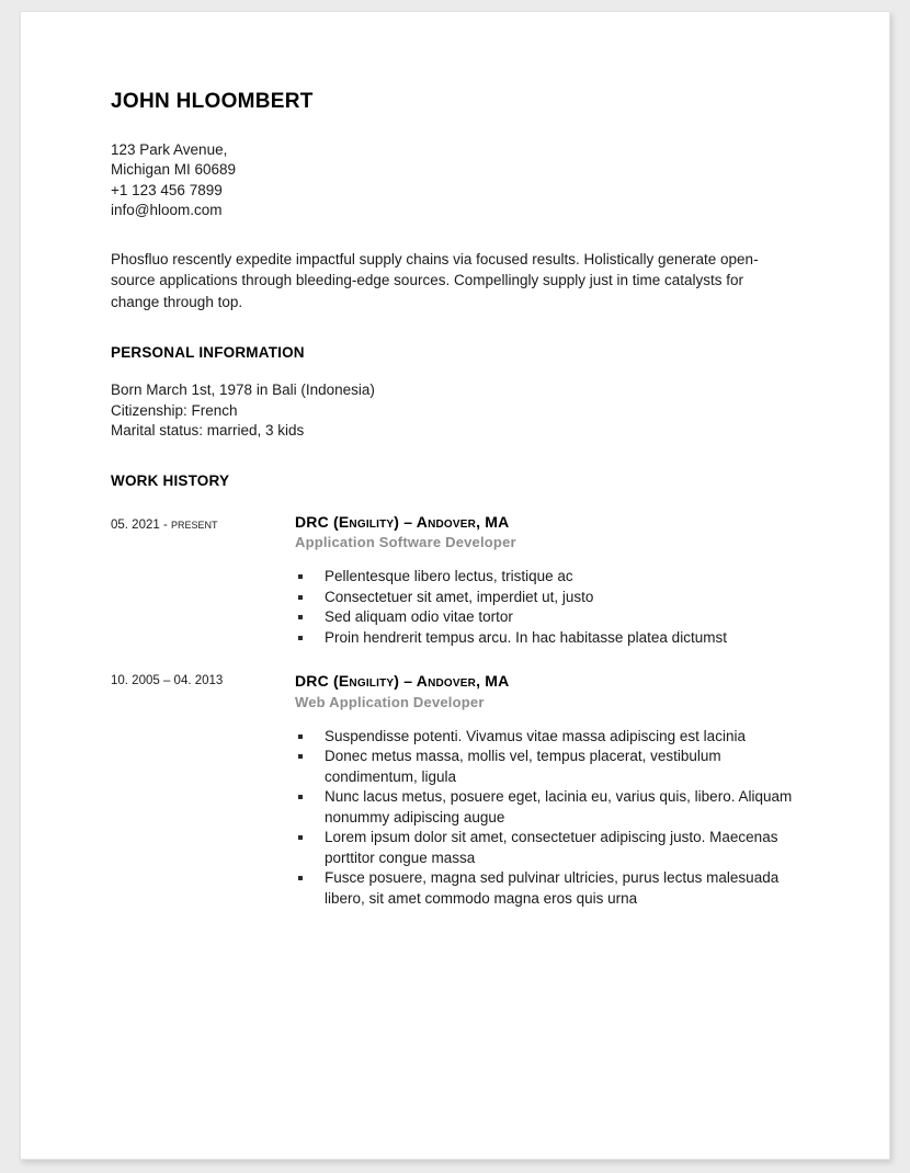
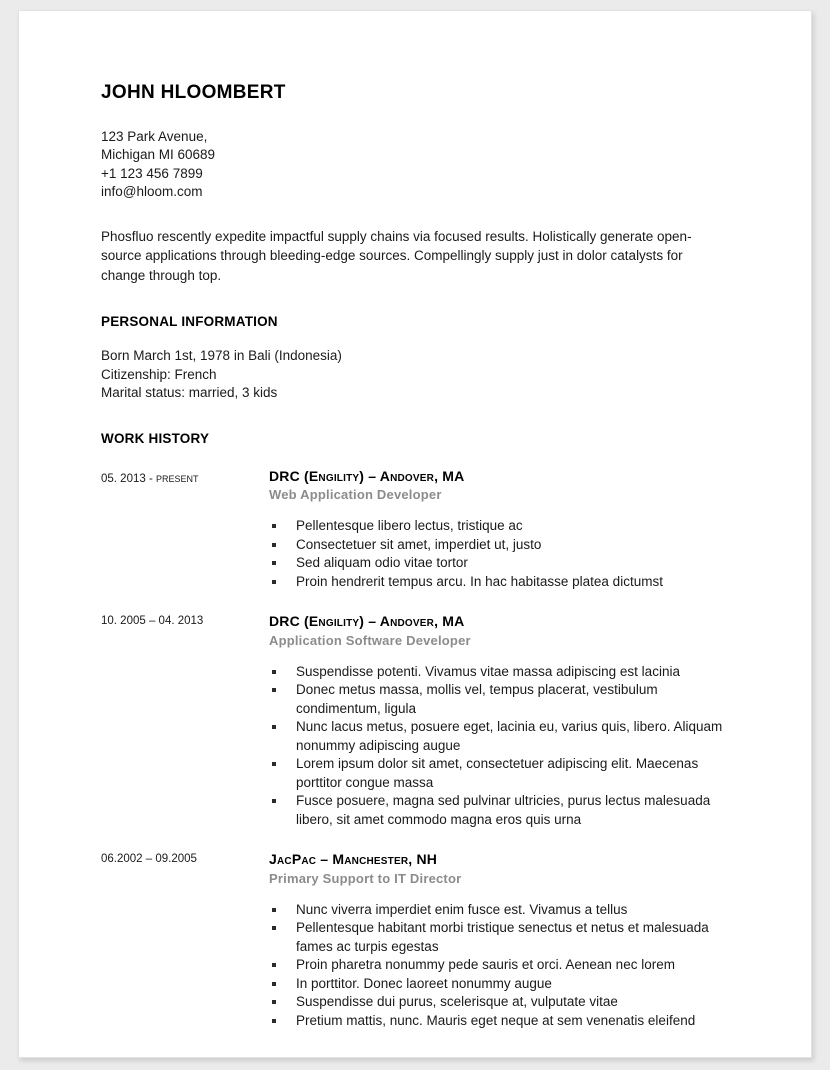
  JOHN HLOOMBERT
  123 Park Avenue,
  Michigan MI 60689
  +1 123 456 7899
  info@hloom.com
- Phosfluo rescently expedite impactful supply chains via focused results. Holistically generate open-source applications through bleeding-edge sources. Compellingly supply just in time catalysts for change through top.
+ Phosfluo rescently expedite impactful supply chains via focused results. Holistically generate open-source applications through bleeding-edge sources. Compellingly supply just in dolor catalysts for change through top.
  PERSONAL INFORMATION
  Born March 1st, 1978 in Bali (Indonesia)
  Citizenship: French
  Marital status: married, 3 kids
  WORK HISTORY
- 05. 2021 - present
+ 05. 2013 - present
  DRC (Engility) – Andover, MA
- Application Software Developer
+ Web Application Developer
  Pellentesque libero lectus, tristique ac
  Consectetuer sit amet, imperdiet ut, justo
  Sed aliquam odio vitae tortor
  Proin hendrerit tempus arcu. In hac habitasse platea dictumst
  10. 2005 – 04. 2013
  DRC (Engility) – Andover, MA
- Web Application Developer
+ Application Software Developer
  Suspendisse potenti. Vivamus vitae massa adipiscing est lacinia
  Donec metus massa, mollis vel, tempus placerat, vestibulum condimentum, ligula
  Nunc lacus metus, posuere eget, lacinia eu, varius quis, libero. Aliquam nonummy adipiscing augue
- Lorem ipsum dolor sit amet, consectetuer adipiscing justo. Maecenas porttitor congue massa
+ Lorem ipsum dolor sit amet, consectetuer adipiscing elit. Maecenas porttitor congue massa
  Fusce posuere, magna sed pulvinar ultricies, purus lectus malesuada libero, sit amet commodo magna eros quis urna
+ 06.2002 – 09.2005
+ JacPac – Manchester, NH
+ Primary Support to IT Director
+ Nunc viverra imperdiet enim fusce est. Vivamus a tellus
+ Pellentesque habitant morbi tristique senectus et netus et malesuada fames ac turpis egestas
+ Proin pharetra nonummy pede sauris et orci. Aenean nec lorem
+ In porttitor. Donec laoreet nonummy augue
+ Suspendisse dui purus, scelerisque at, vulputate vitae
+ Pretium mattis, nunc. Mauris eget neque at sem venenatis eleifend
